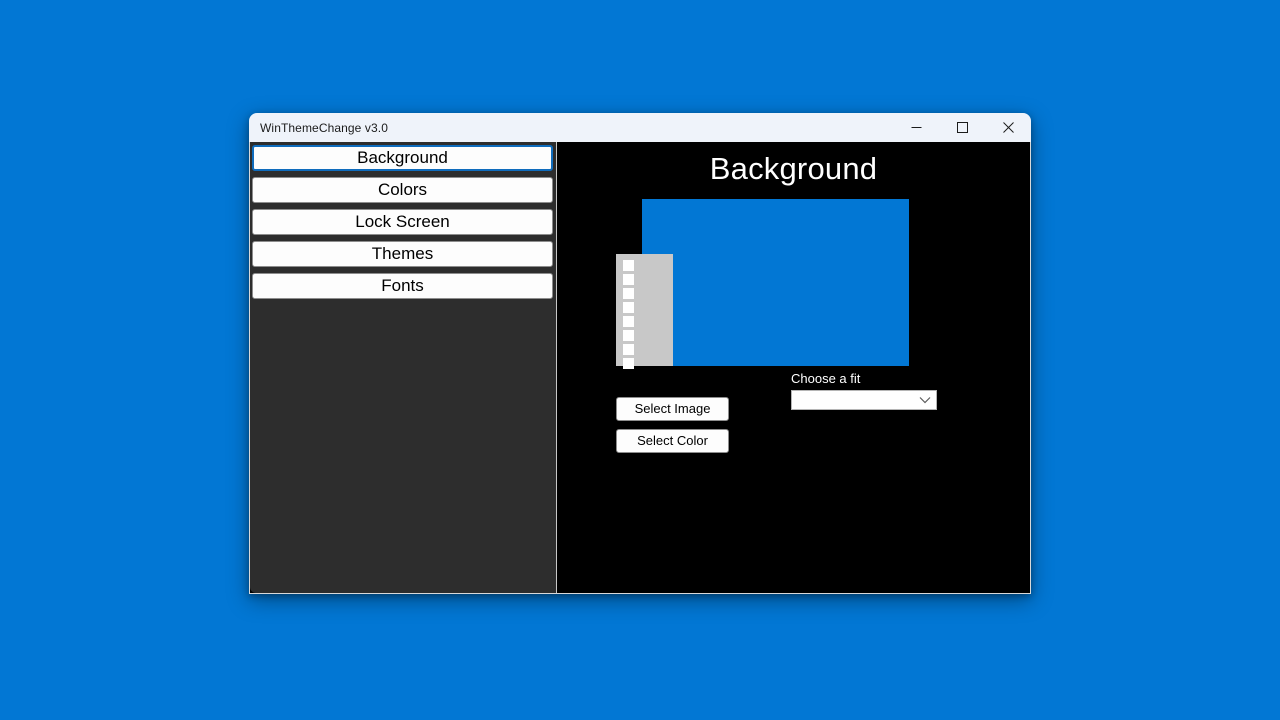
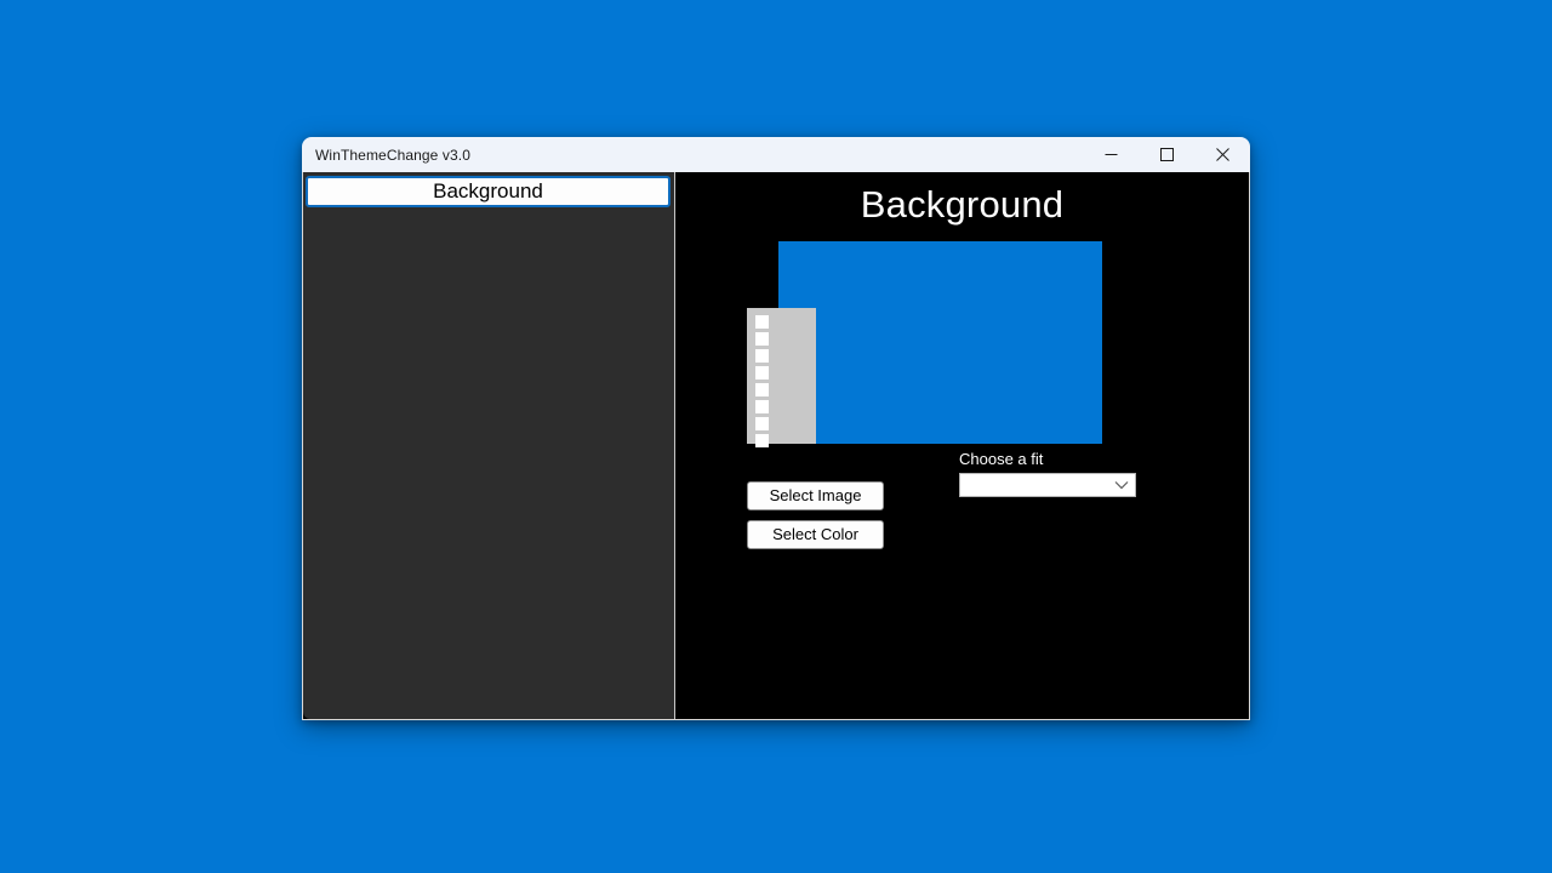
  WinThemeChange v3.0
  Background
- Colors
- Lock Screen
- Themes
- Fonts
  Background
  Select Image
  Select Color
  Choose a fit
